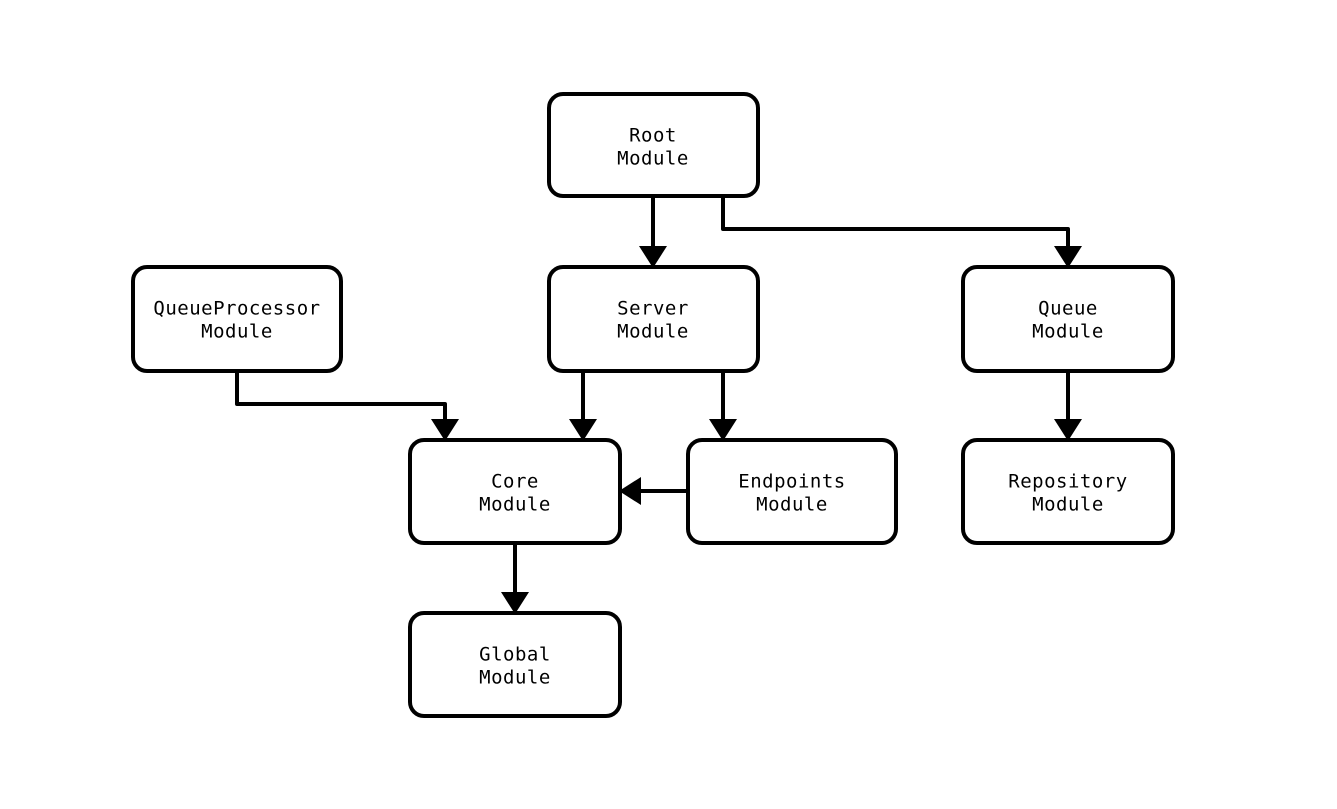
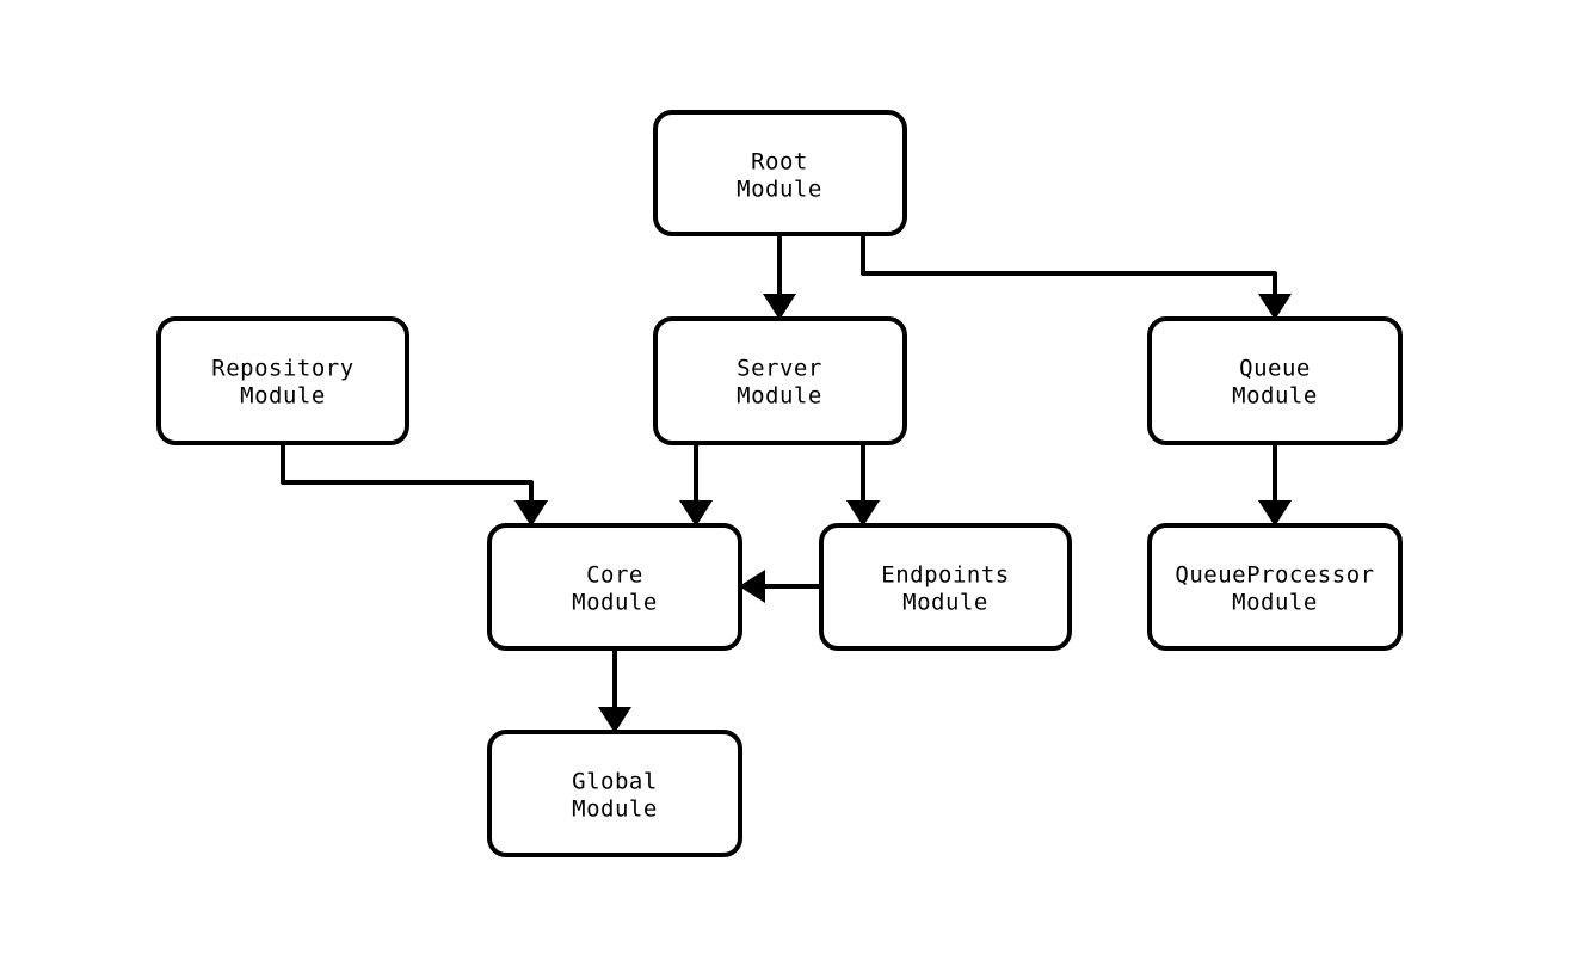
  Root
  Module
- QueueProcessor
+ Repository
  Module
  Server
  Module
  Queue
  Module
  Core
  Module
  Endpoints
  Module
- Repository
+ QueueProcessor
  Module
  Global
  Module
